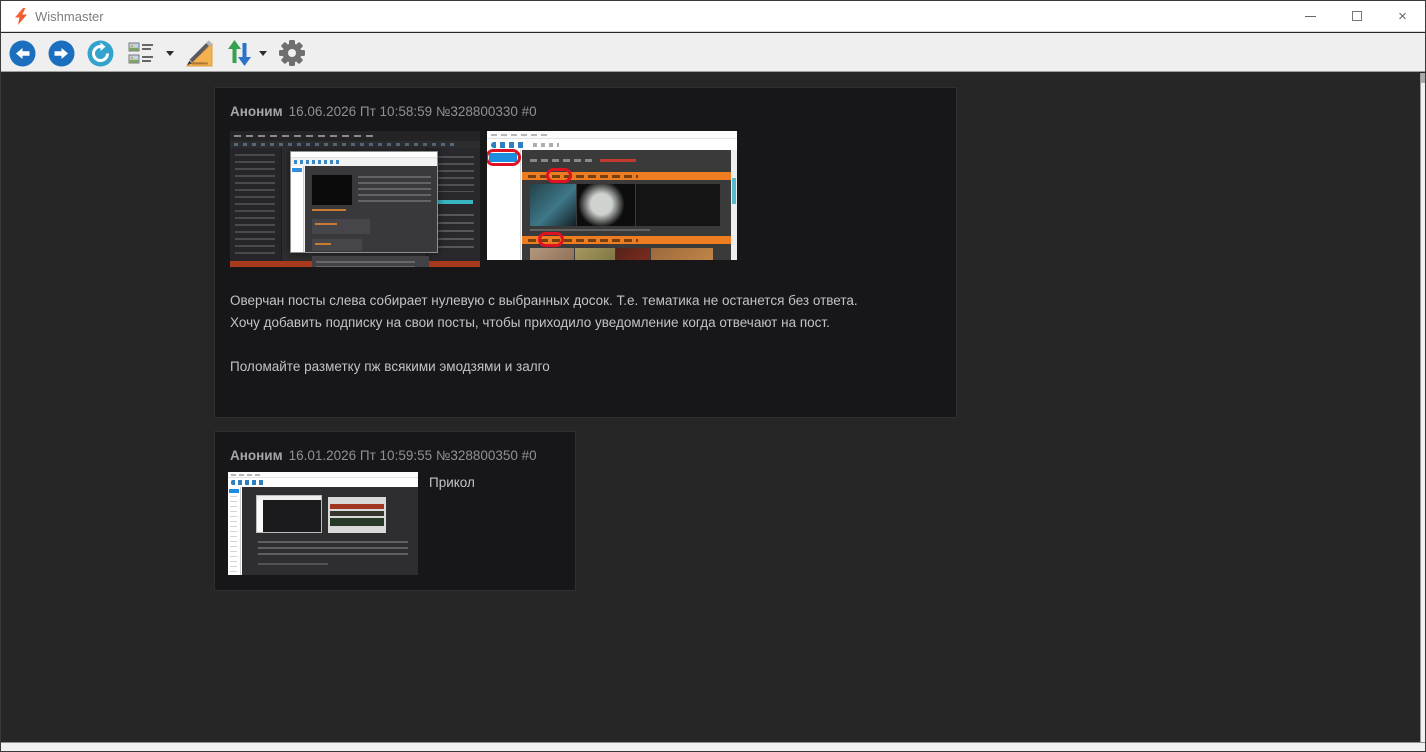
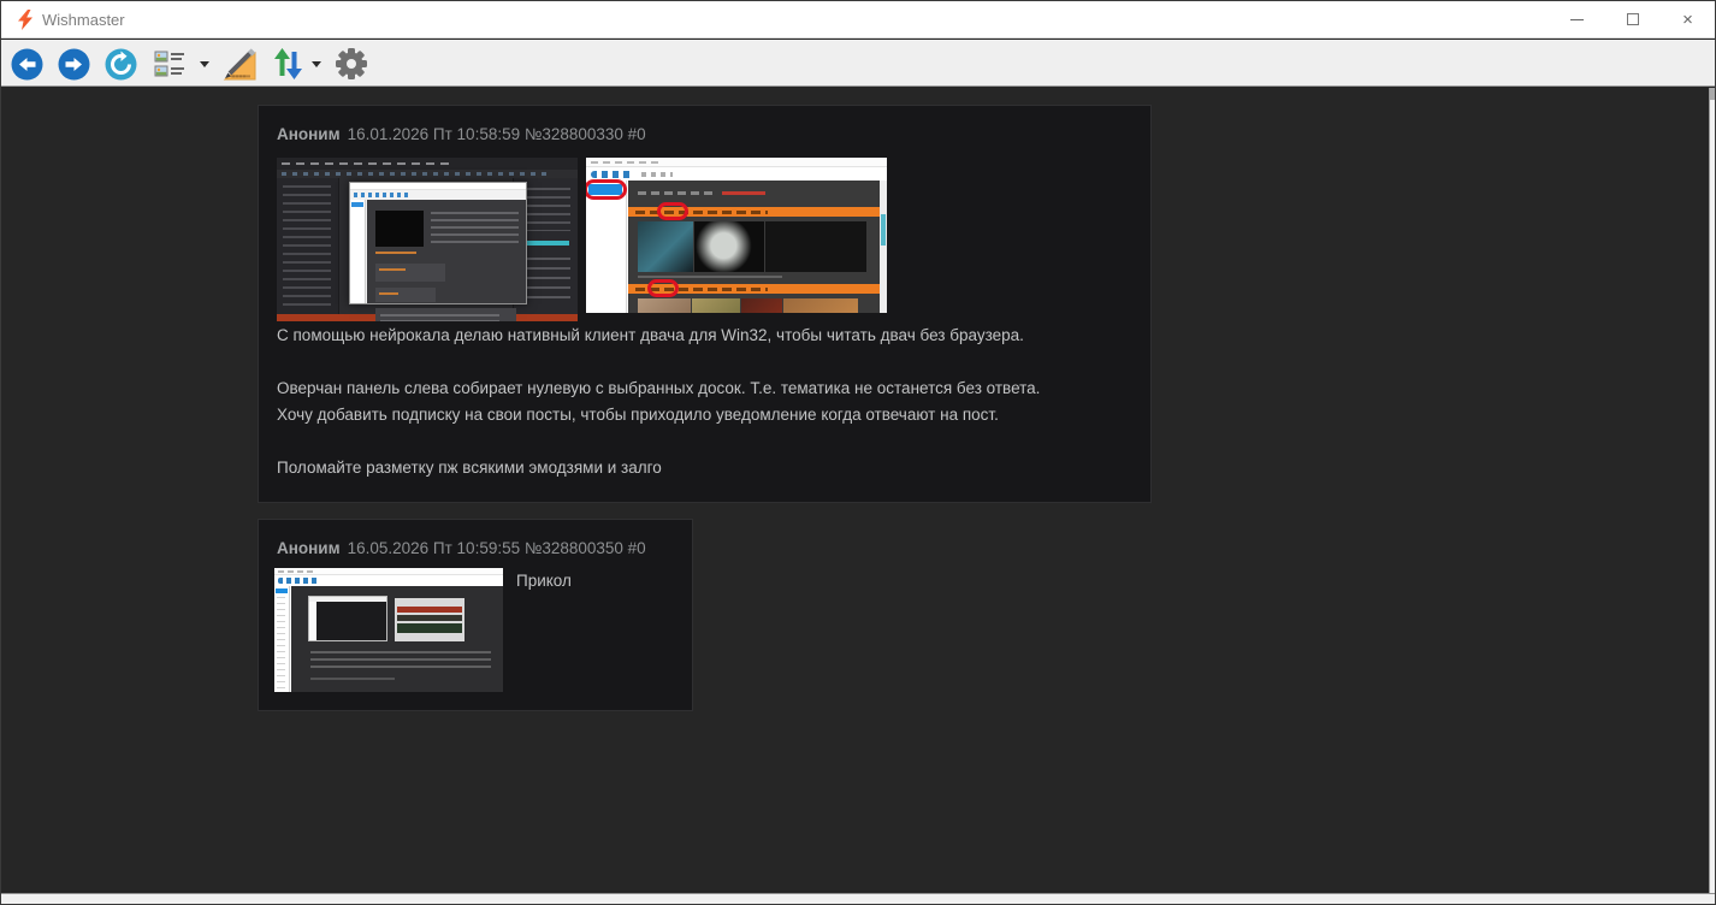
  Wishmaster
  ×
- Аноним 16.06.2026 Пт 10:58:59 №328800330 #0
+ Аноним 16.01.2026 Пт 10:58:59 №328800330 #0
+ С помощью нейрокала делаю нативный клиент двача для Win32, чтобы читать двач без браузера.
- Оверчан посты слева собирает нулевую с выбранных досок. Т.е. тематика не останется без ответа.
+ Оверчан панель слева собирает нулевую с выбранных досок. Т.е. тематика не останется без ответа.
  Хочу добавить подписку на свои посты, чтобы приходило уведомление когда отвечают на пост.
  Поломайте разметку пж всякими эмодзями и залго
- Аноним 16.01.2026 Пт 10:59:55 №328800350 #0
+ Аноним 16.05.2026 Пт 10:59:55 №328800350 #0
  Прикол
